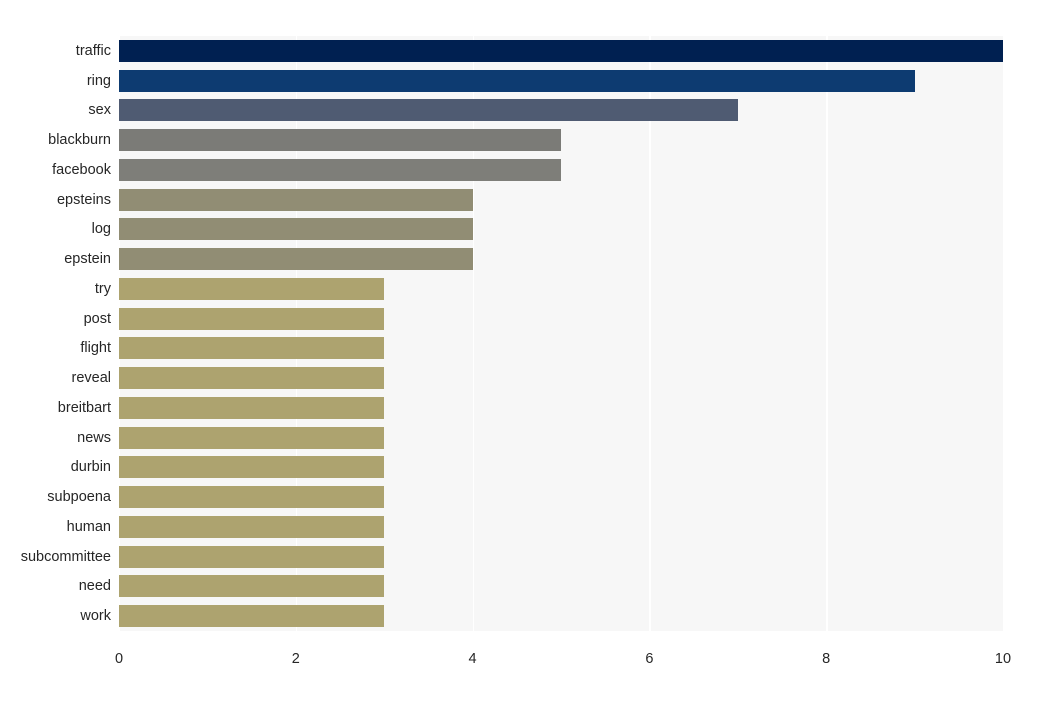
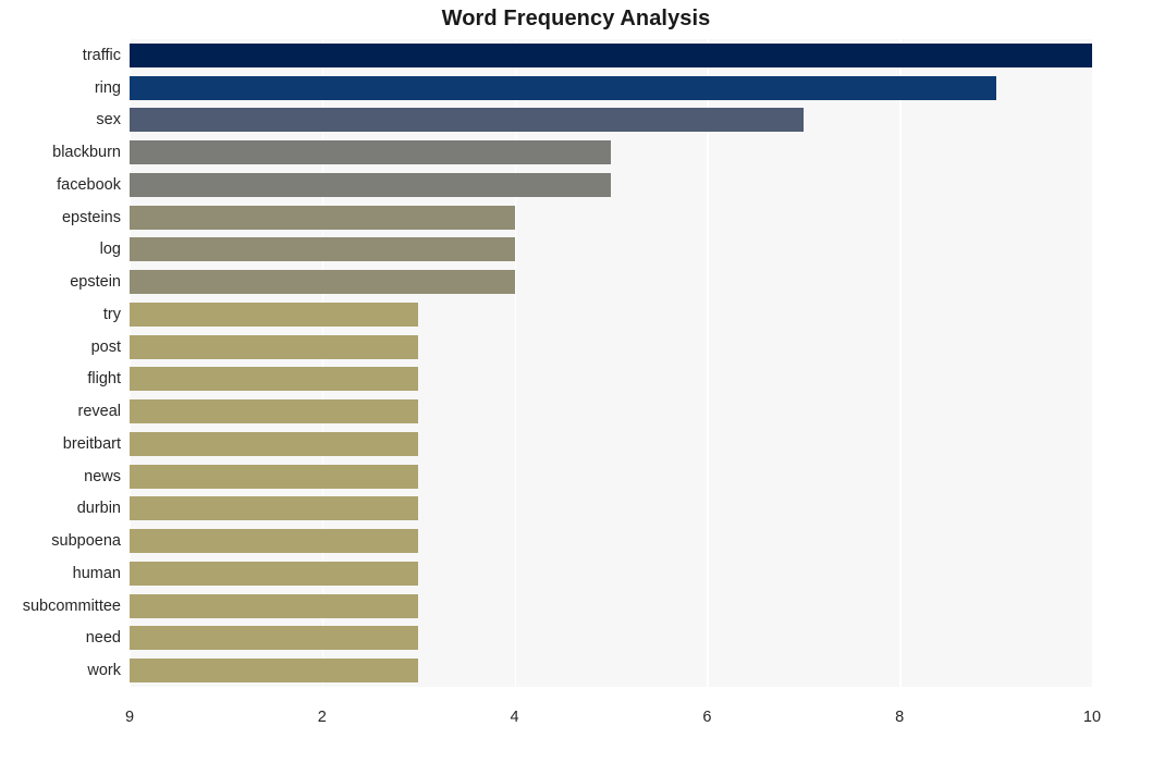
+ Word Frequency Analysis
  traffic
  ring
  sex
  blackburn
  facebook
  epsteins
  log
  epstein
  try
  post
  flight
  reveal
  breitbart
  news
  durbin
  subpoena
  human
  subcommittee
  need
  work
- 0
+ 9
  2
  4
  6
  8
  10
